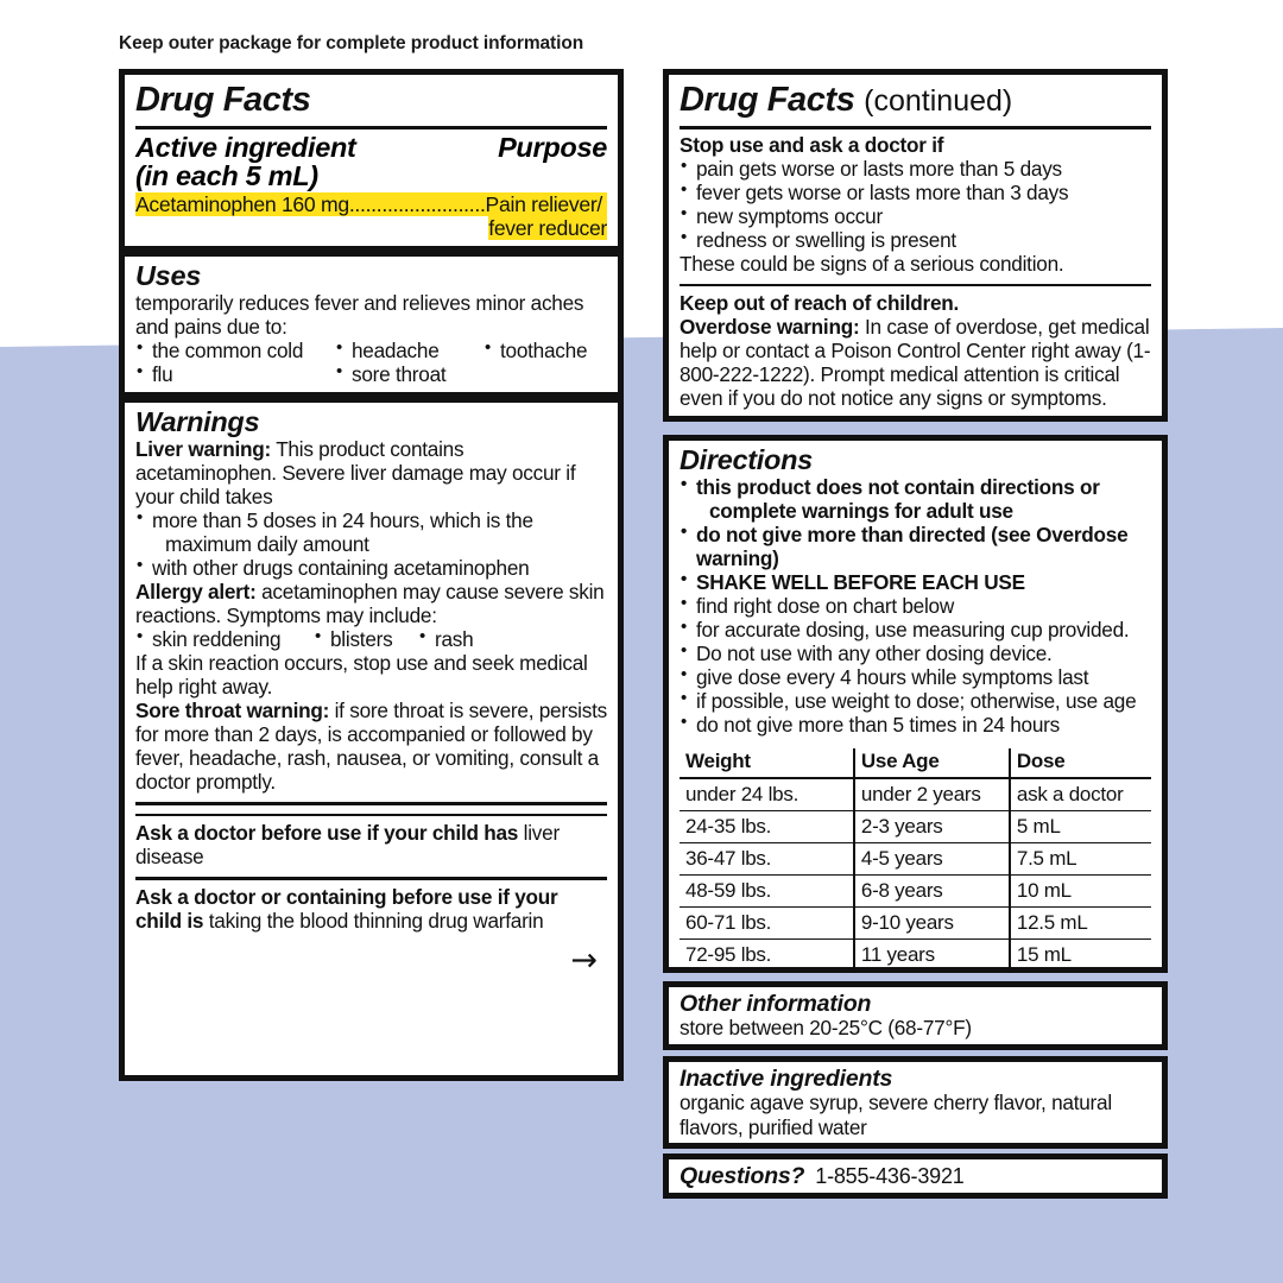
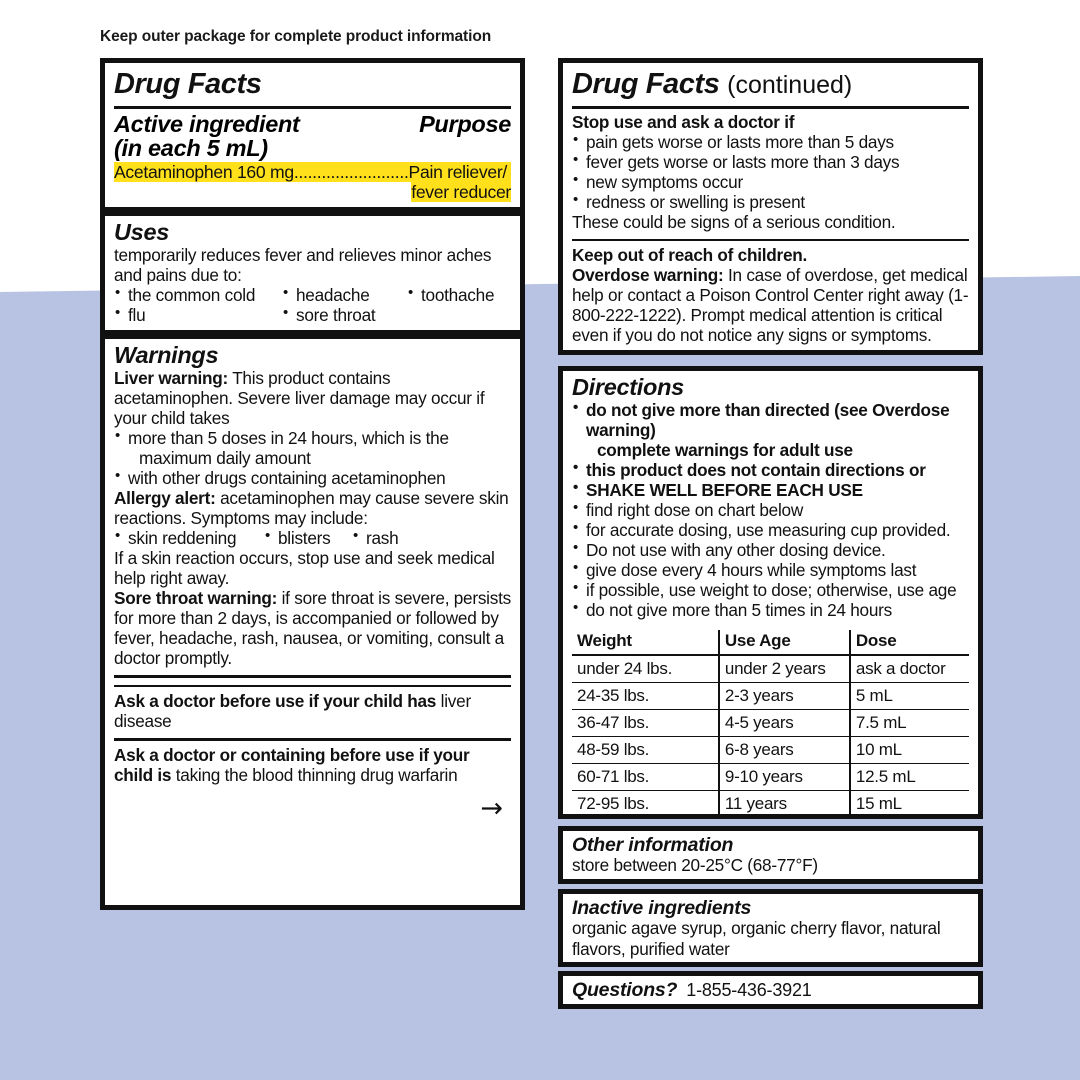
  Keep outer package for complete product information
  Drug Facts
  Active ingredient
  (in each 5 mL)
  Purpose
  Acetaminophen 160 mg.........................Pain reliever/
  fever reducer
  Uses
  temporarily reduces fever and relieves minor aches and pains due to:
  the common cold
  flu
  headache
  sore throat
  toothache
  Warnings
  Liver warning: This product contains acetaminophen. Severe liver damage may occur if your child takes
  more than 5 doses in 24 hours, which is the
  maximum daily amount
  with other drugs containing acetaminophen
  Allergy alert: acetaminophen may cause severe skin reactions. Symptoms may include:
  skin reddening
  blisters
  rash
  If a skin reaction occurs, stop use and seek medical help right away.
  Sore throat warning: if sore throat is severe, persists for more than 2 days, is accompanied or followed by fever, headache, rash, nausea, or vomiting, consult a doctor promptly.
  Ask a doctor before use if your child has liver disease
  Ask a doctor or containing before use if your child is taking the blood thinning drug warfarin
  →
  Drug Facts (continued)
  Stop use and ask a doctor if
  pain gets worse or lasts more than 5 days
  fever gets worse or lasts more than 3 days
  new symptoms occur
  redness or swelling is present
  These could be signs of a serious condition.
  Keep out of reach of children.
  Overdose warning: In case of overdose, get medical help or contact a Poison Control Center right away (1-800-222-1222). Prompt medical attention is critical even if you do not notice any signs or symptoms.
  Directions
- this product does not contain directions or
+ do not give more than directed (see Overdose warning)
  complete warnings for adult use
- do not give more than directed (see Overdose warning)
+ this product does not contain directions or
  SHAKE WELL BEFORE EACH USE
  find right dose on chart below
  for accurate dosing, use measuring cup provided.
  Do not use with any other dosing device.
  give dose every 4 hours while symptoms last
  if possible, use weight to dose; otherwise, use age
  do not give more than 5 times in 24 hours
  Weight	Use Age	Dose
  under 24 lbs.	under 2 years	ask a doctor
  24-35 lbs.	2-3 years	5 mL
  36-47 lbs.	4-5 years	7.5 mL
  48-59 lbs.	6-8 years	10 mL
  60-71 lbs.	9-10 years	12.5 mL
  72-95 lbs.	11 years	15 mL
  Other information
  store between 20-25°C (68-77°F)
  Inactive ingredients
- organic agave syrup, severe cherry flavor, natural flavors, purified water
+ organic agave syrup, organic cherry flavor, natural flavors, purified water
  Questions?
  1-855-436-3921
